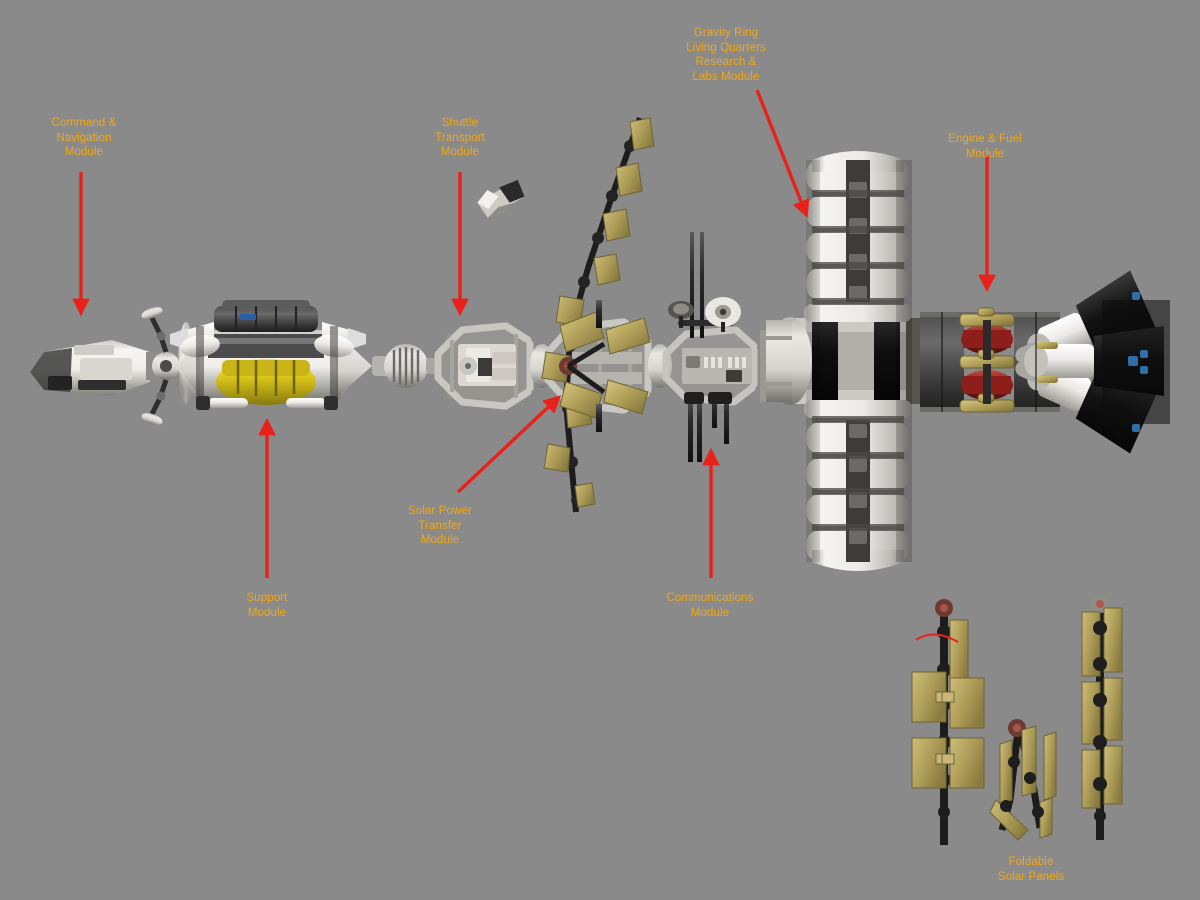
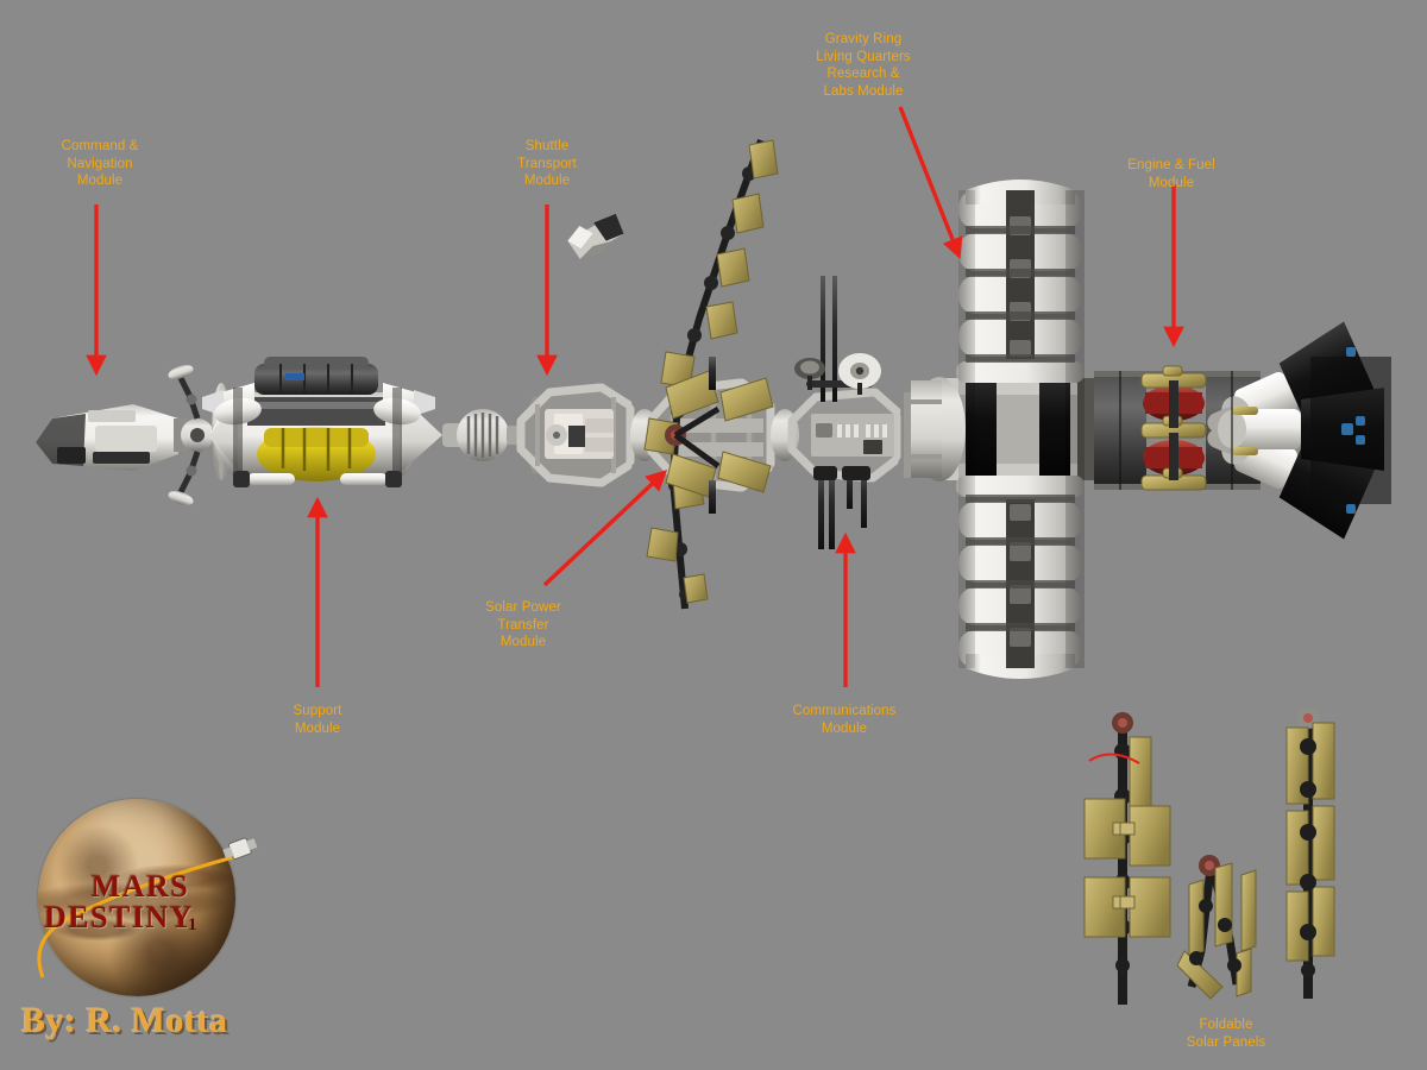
  Command &
  Navigation
  Module
  Shuttle
  Transport
  Module
  Gravity Ring
  Living Quarters
  Research &
  Labs Module
  Engine & Fuel
  Module
  Support
  Module
  Solar Power
  Transfer
  Module
  Communications
  Module
  Foldable
  Solar Panels
+ MARS
+ DESTINY
+ 1
+ By: R. Motta
